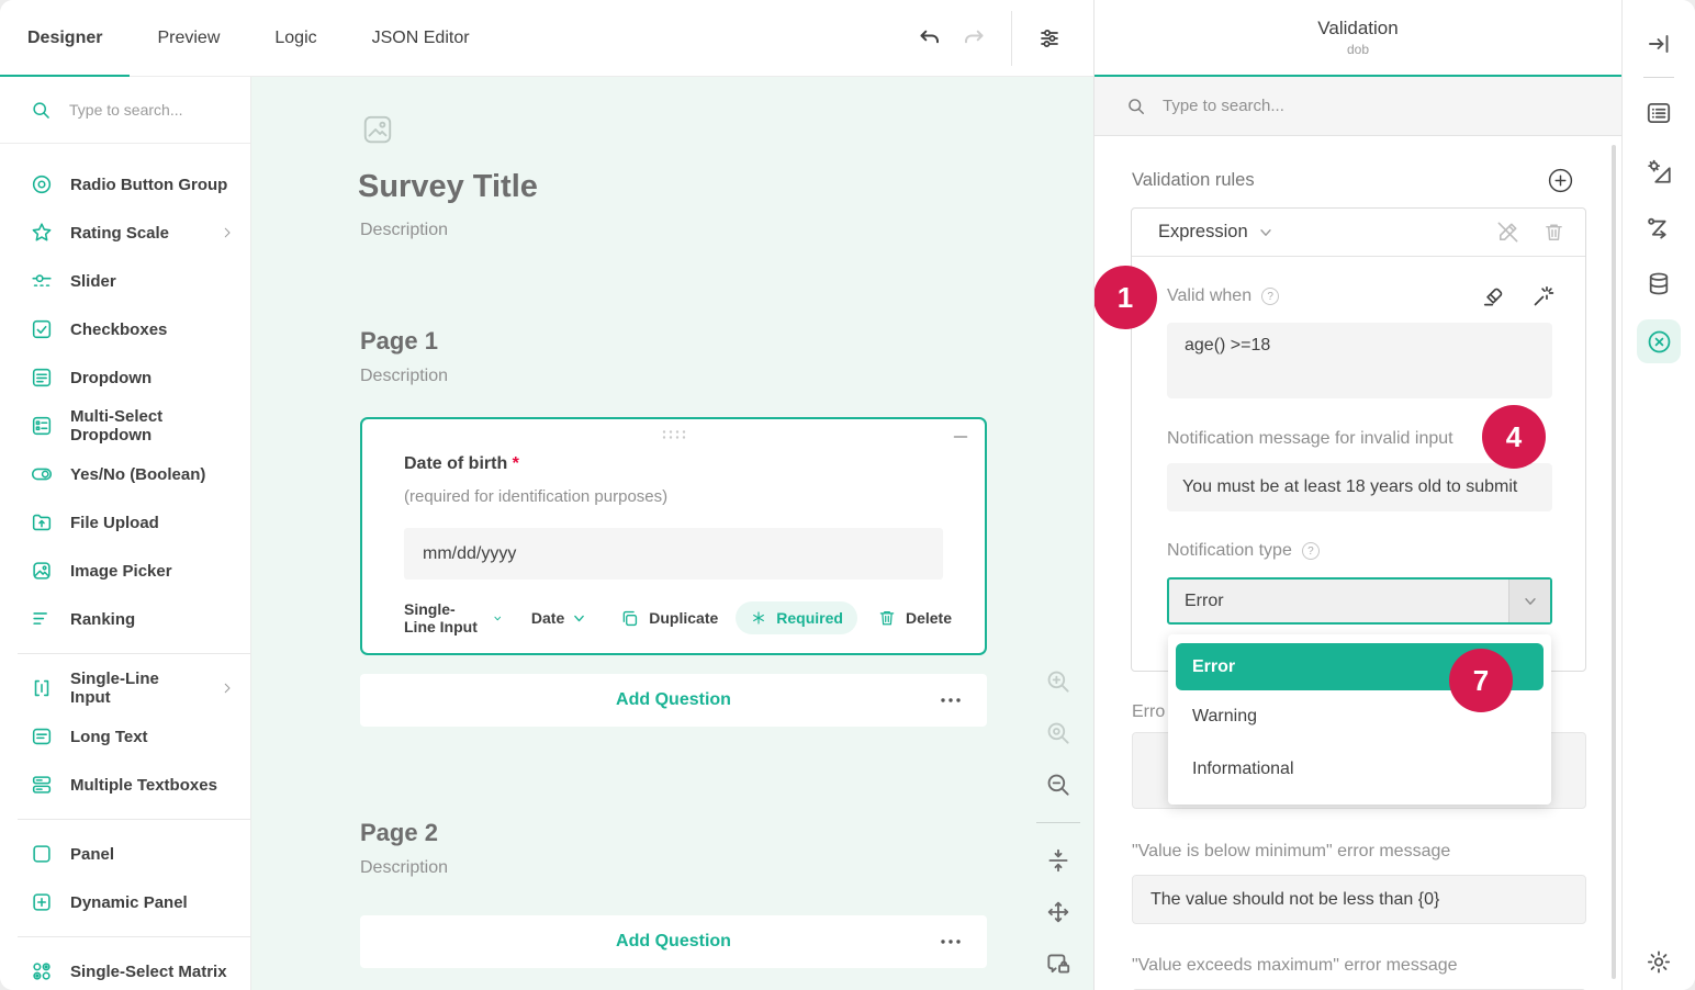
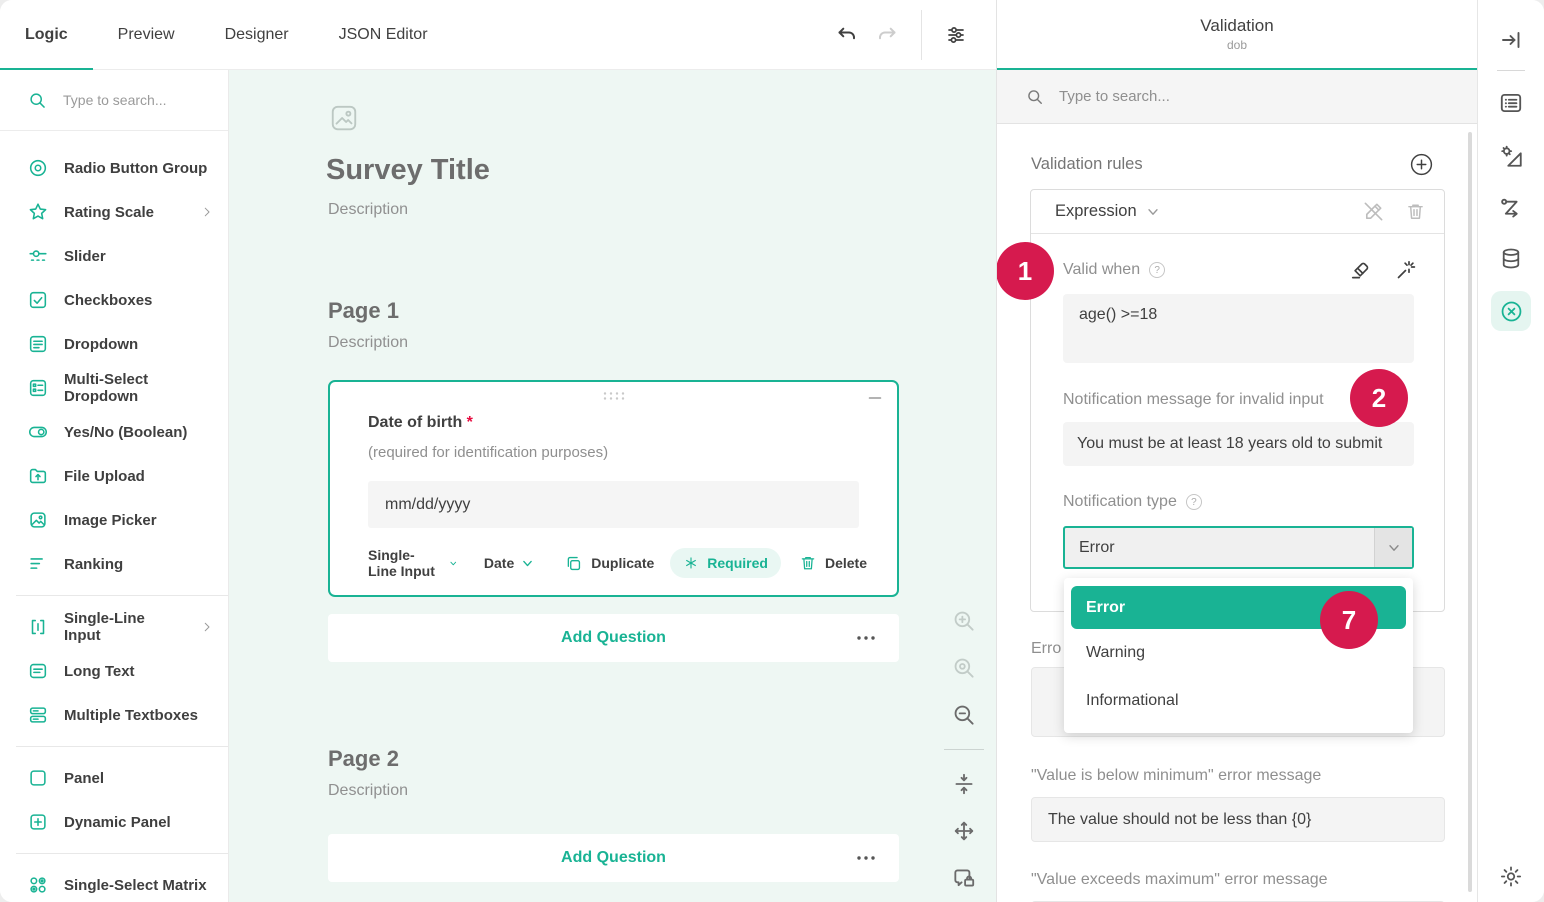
- Designer
+ Logic
  Preview
- Logic
+ Designer
  JSON Editor
  Type to search...
  Radio Button Group
  Rating Scale
  Slider
  Checkboxes
  Dropdown
  Multi-Select Dropdown
  Yes/No (Boolean)
  File Upload
  Image Picker
  Ranking
  Single-Line Input
  Long Text
  Multiple Textboxes
  Panel
  Dynamic Panel
  Single-Select Matrix
  Survey Title
  Description
  Page 1
  Description
  Date of birth *
  (required for identification purposes)
  mm/dd/yyyy
  Single-Line Input
  Date
  Duplicate
  Required
  Delete
  Add Question
  Page 2
  Description
  Add Question
  Validation
  dob
  Type to search...
  Validation rules
  Expression
  Valid when
  ?
  age() >=18
  Notification message for invalid input
  You must be at least 18 years old to submit
  Notification type
  ?
  Error
  Erro
  Error
  Warning
  Informational
  1
- 4
+ 2
  7
  "Value is below minimum" error message
  The value should not be less than {0}
  "Value exceeds maximum" error message
